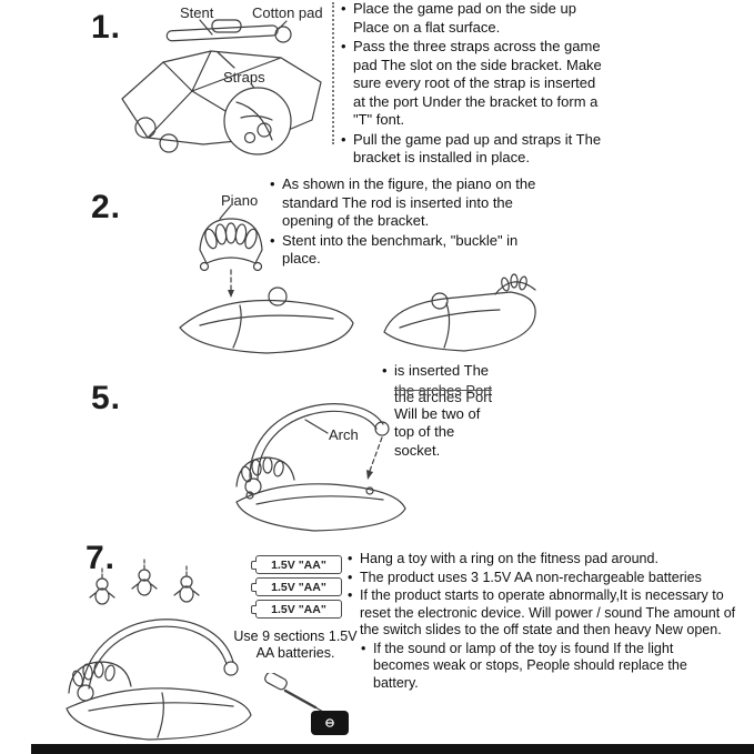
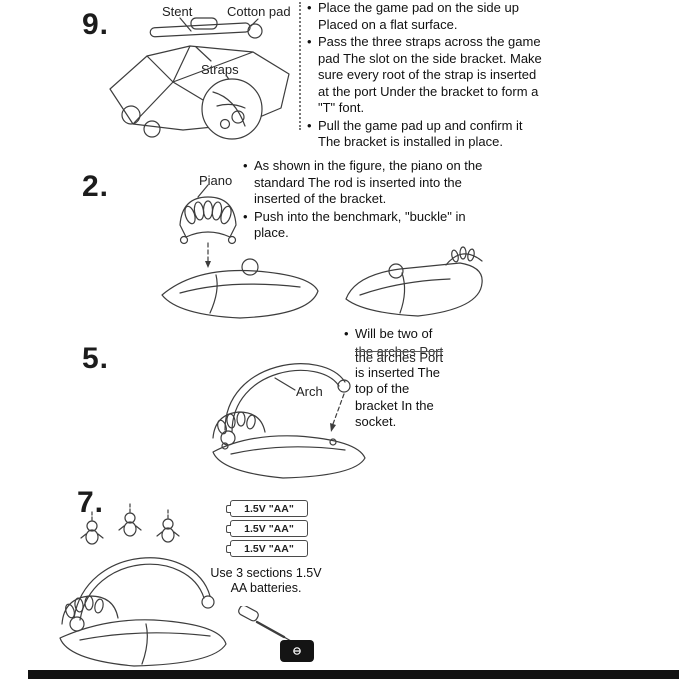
- 1.
+ 9.
  Stent
  Cotton pad
  traps
- Place the game pad on the side up Place on a flat surface.
+ Place the game pad on the side up Placed on a flat surface.
  Pass the three straps across the game pad The slot on the side bracket. Make sure every root of the strap is inserted at the port Under the bracket to form a "T" font.
- Pull the game pad up and straps it The bracket is installed in place.
+ Pull the game pad up and confirm it The bracket is installed in place.
  2.
  Piano
- As shown in the figure, the piano on the standard The rod is inserted into the opening of the bracket.
+ As shown in the figure, the piano on the standard The rod is inserted into the inserted of the bracket.
- Stent into the benchmark, "buckle" in place.
+ Push into the benchmark, "buckle" in place.
  5.
  Arch
- is inserted The
+ Will be two of
  the arches Port
  the arches Port
- Will be two of
+ is inserted The
  top of the
+ bracket In the
  socket.
  7.
  1.5V "AA"
  1.5V "AA"
  1.5V "AA"
- Use 9 sections 1.5V AA batteries.
+ Use 3 sections 1.5V AA batteries.
- Hang a toy with a ring on the fitness pad around.
- The product uses 3 1.5V AA non-rechargeable batteries
- If the product starts to operate abnormally,It is necessary to reset the electronic device. Will power / sound The amount of the switch slides to the off state and then heavy New open.
- If the sound or lamp of the toy is found If the light becomes weak or stops, People should replace the battery.
